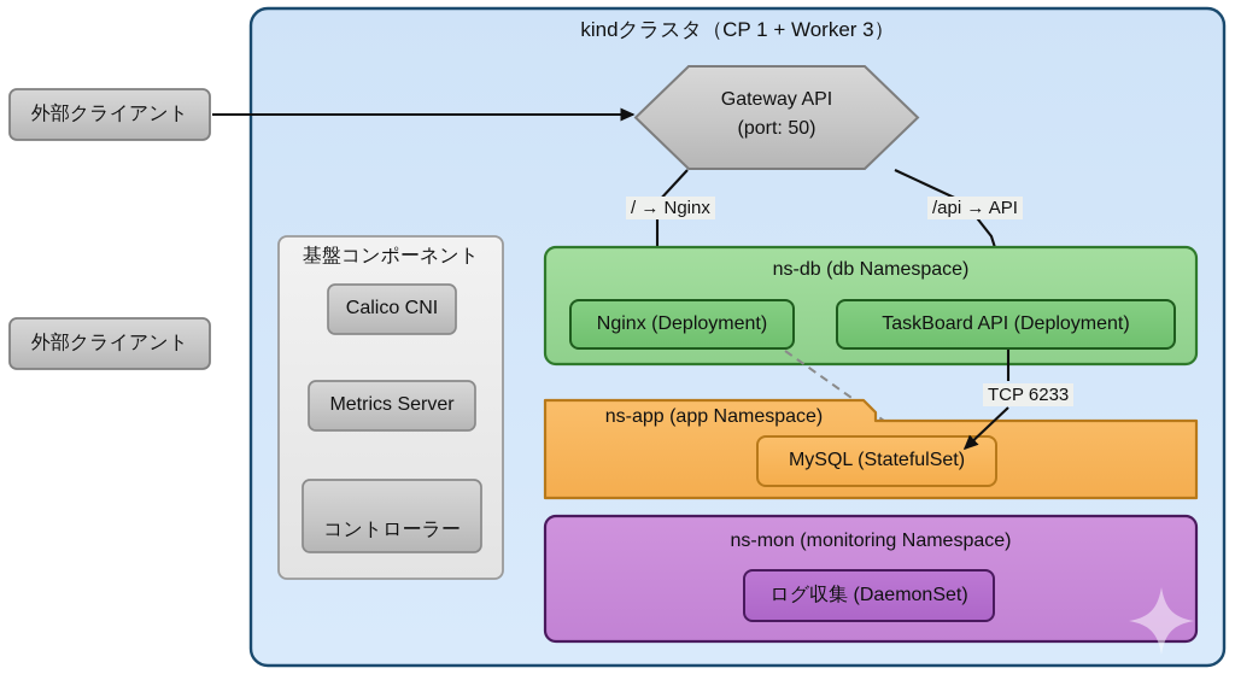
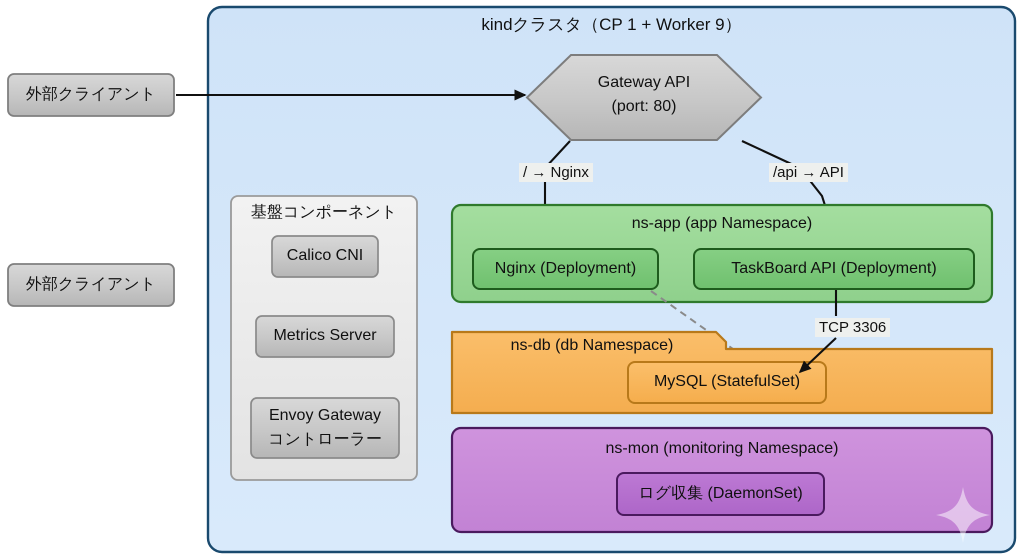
- kindクラスタ（CP 1 + Worker 3）
+ kindクラスタ（CP 1 + Worker 9）
  外部クライアント
  外部クライアント
  Gateway API
- (port: 50)
+ (port: 80)
  / → Nginx
  /api → API
- TCP 6233
+ TCP 3306
  基盤コンポーネント
  Calico CNI
  Metrics Server
+ Envoy Gateway
  コントローラー
- ns-db (db Namespace)
+ ns-app (app Namespace)
  Nginx (Deployment)
  TaskBoard API (Deployment)
- ns-app (app Namespace)
+ ns-db (db Namespace)
  MySQL (StatefulSet)
  ns-mon (monitoring Namespace)
  ログ収集 (DaemonSet)
